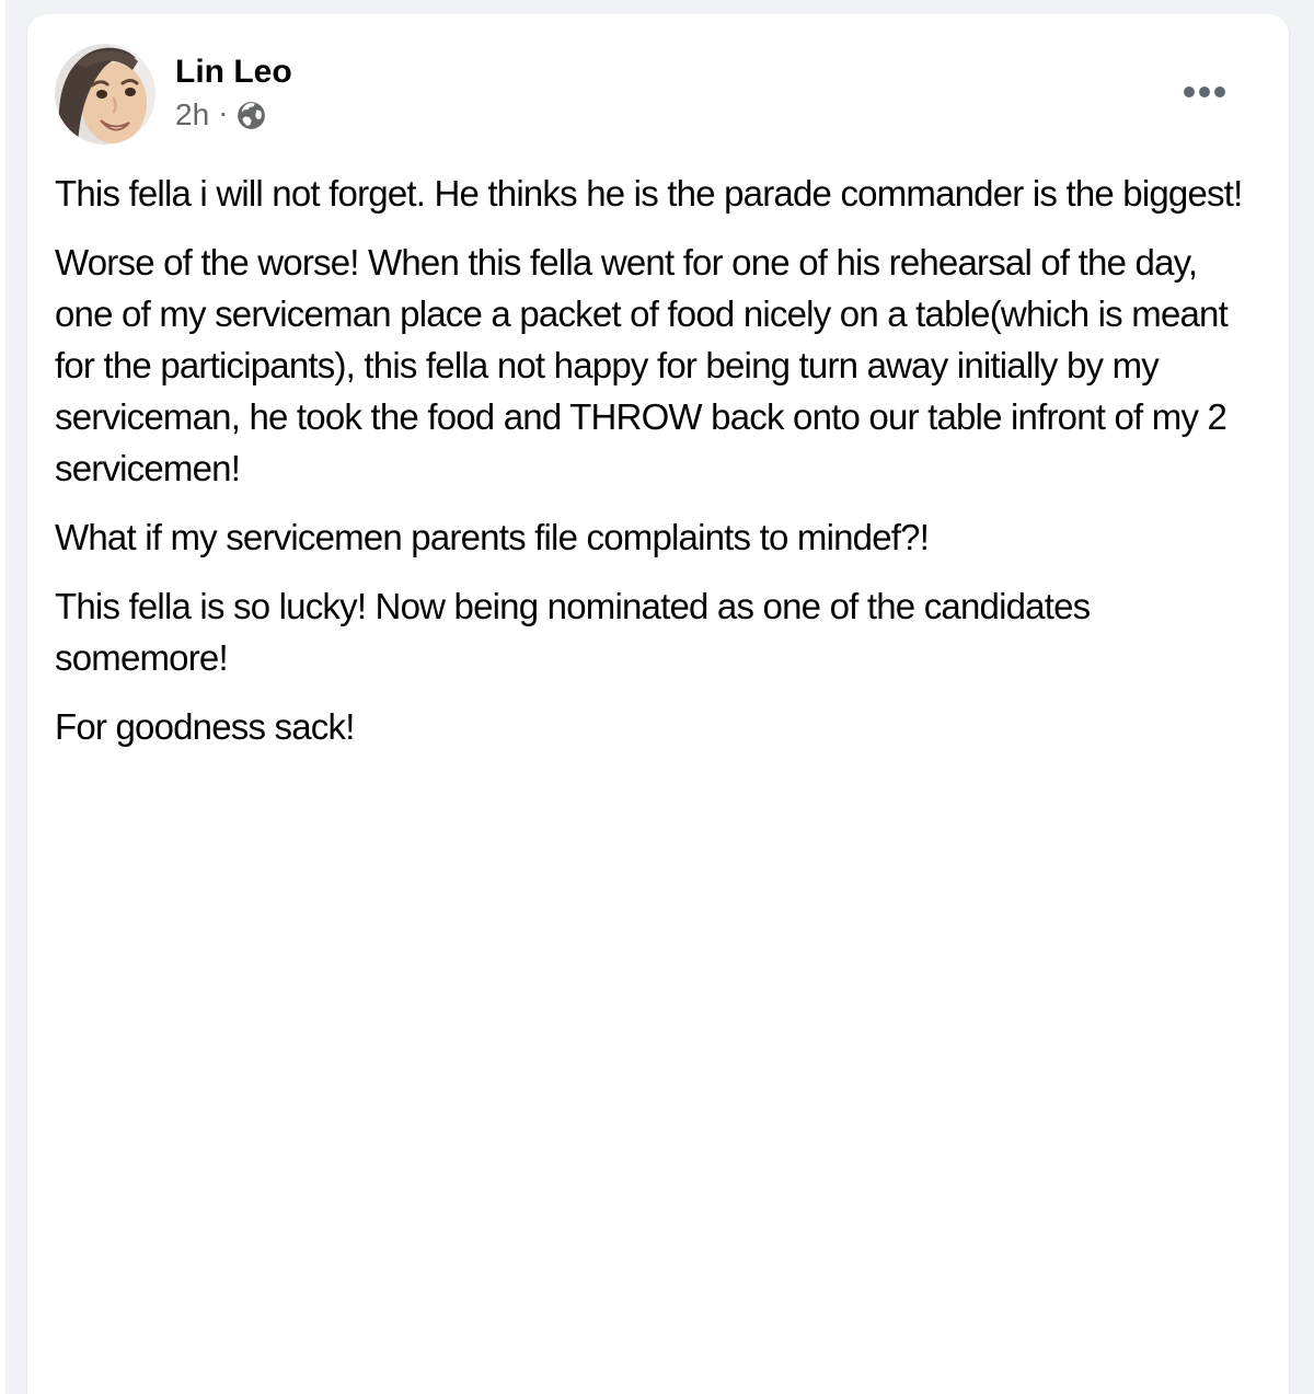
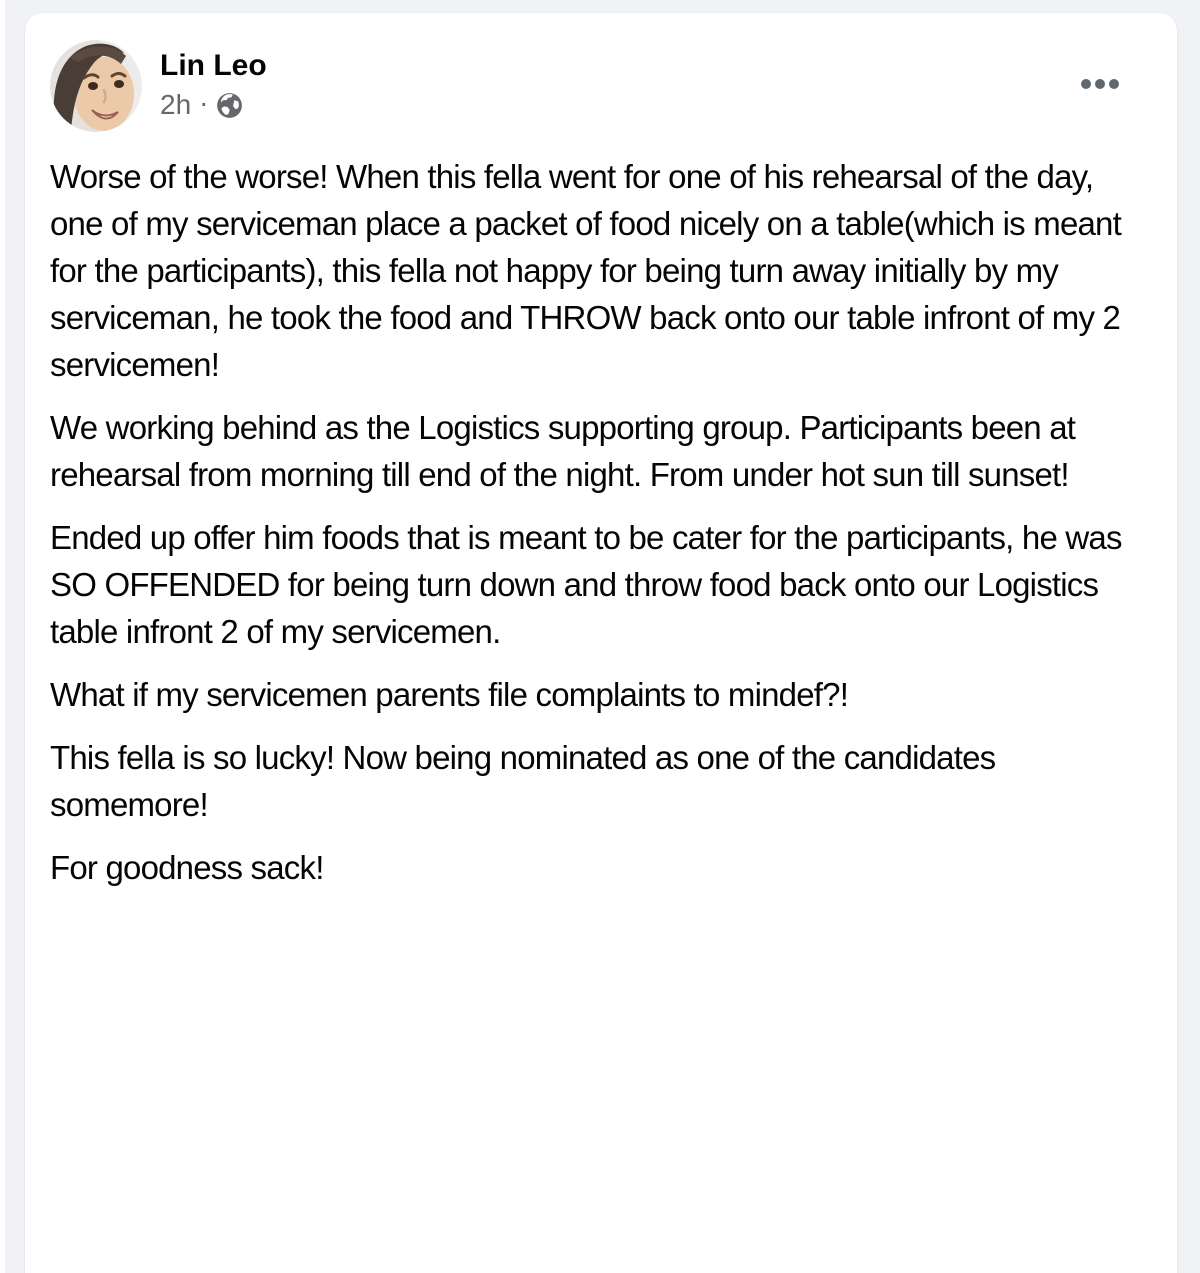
  Lin Leo
  2h
  ·
- This fella i will not forget. He thinks he is the parade commander is the biggest!
  Worse of the worse! When this fella went for one of his rehearsal of the day, one of my serviceman place a packet of food nicely on a table(which is meant for the participants), this fella not happy for being turn away initially by my serviceman, he took the food and THROW back onto our table infront of my 2 servicemen!
+ We working behind as the Logistics supporting group. Participants been at rehearsal from morning till end of the night. From under hot sun till sunset!
+ Ended up offer him foods that is meant to be cater for the participants, he was SO OFFENDED for being turn down and throw food back onto our Logistics table infront 2 of my servicemen.
  What if my servicemen parents file complaints to mindef?!
  This fella is so lucky! Now being nominated as one of the candidates somemore!
  For goodness sack!
